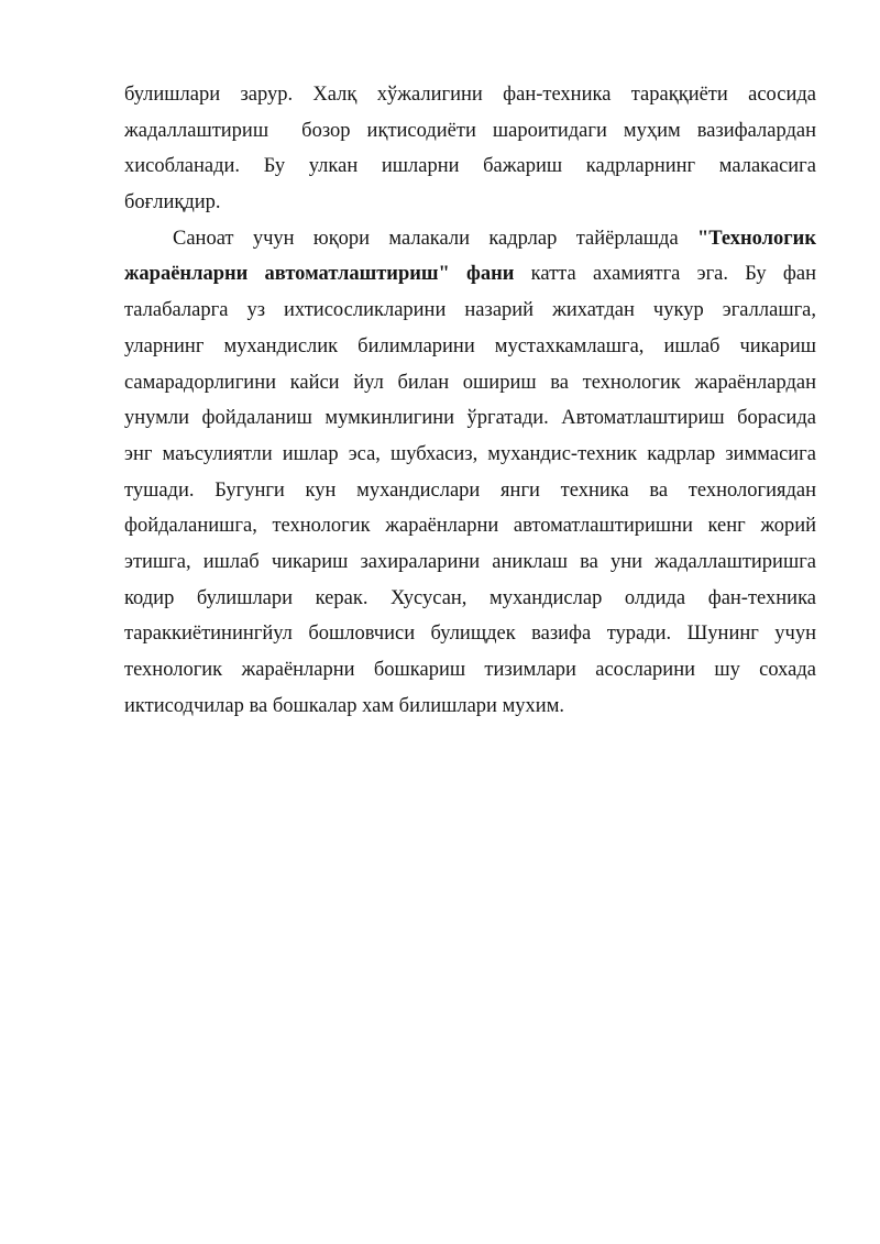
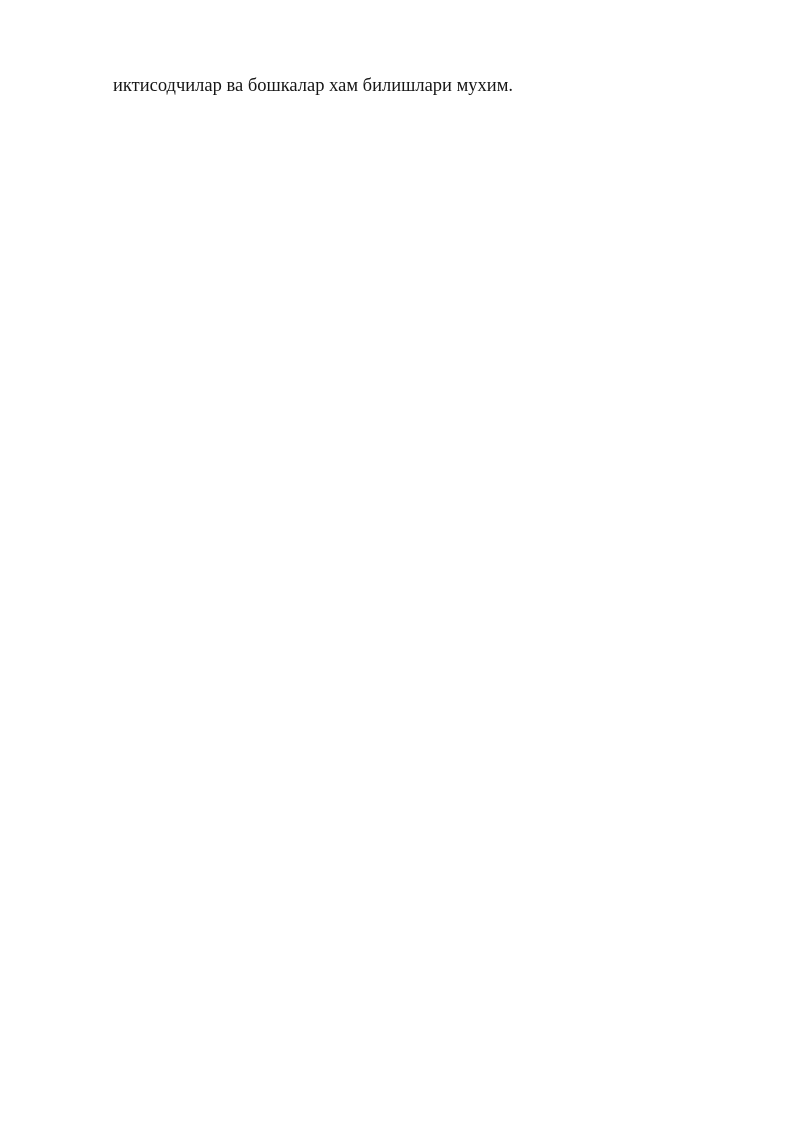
- булишлари зарур. Халқ хўжалигини фан-техника тараққиёти асосида
- жадаллаштириш бозор иқтисодиёти шароитидаги муҳим вазифалардан
- хисобланади. Бу улкан ишларни бажариш кадрларнинг малакасига
- боғлиқдир.
- Саноат учун юқори малакали кадрлар тайёрлашда "Технологик
- жараёнларни автоматлаштириш" фани катта ахамиятга эга. Бу фан
- талабаларга уз ихтисосликларини назарий жихатдан чукур эгаллашга,
- уларнинг мухандислик билимларини мустахкамлашга, ишлаб чикариш
- самарадорлигини кайси йул билан ошириш ва технологик жараёнлардан
- унумли фойдаланиш мумкинлигини ўргатади. Автоматлаштириш борасида
- энг маъсулиятли ишлар эса, шубхасиз, мухандис-техник кадрлар зиммасига
- тушади. Бугунги кун мухандислари янги техника ва технологиядан
- фойдаланишга, технологик жараёнларни автоматлаштиришни кенг жорий
- этишга, ишлаб чикариш захираларини аниклаш ва уни жадаллаштиришга
- кодир булишлари керак. Хусусан, мухандислар олдида фан-техника
- тараккиётинингйул бошловчиси булищдек вазифа туради. Шунинг учун
- технологик жараёнларни бошкариш тизимлари асосларини шу сохада
  иктисодчилар ва бошкалар хам билишлари мухим.
